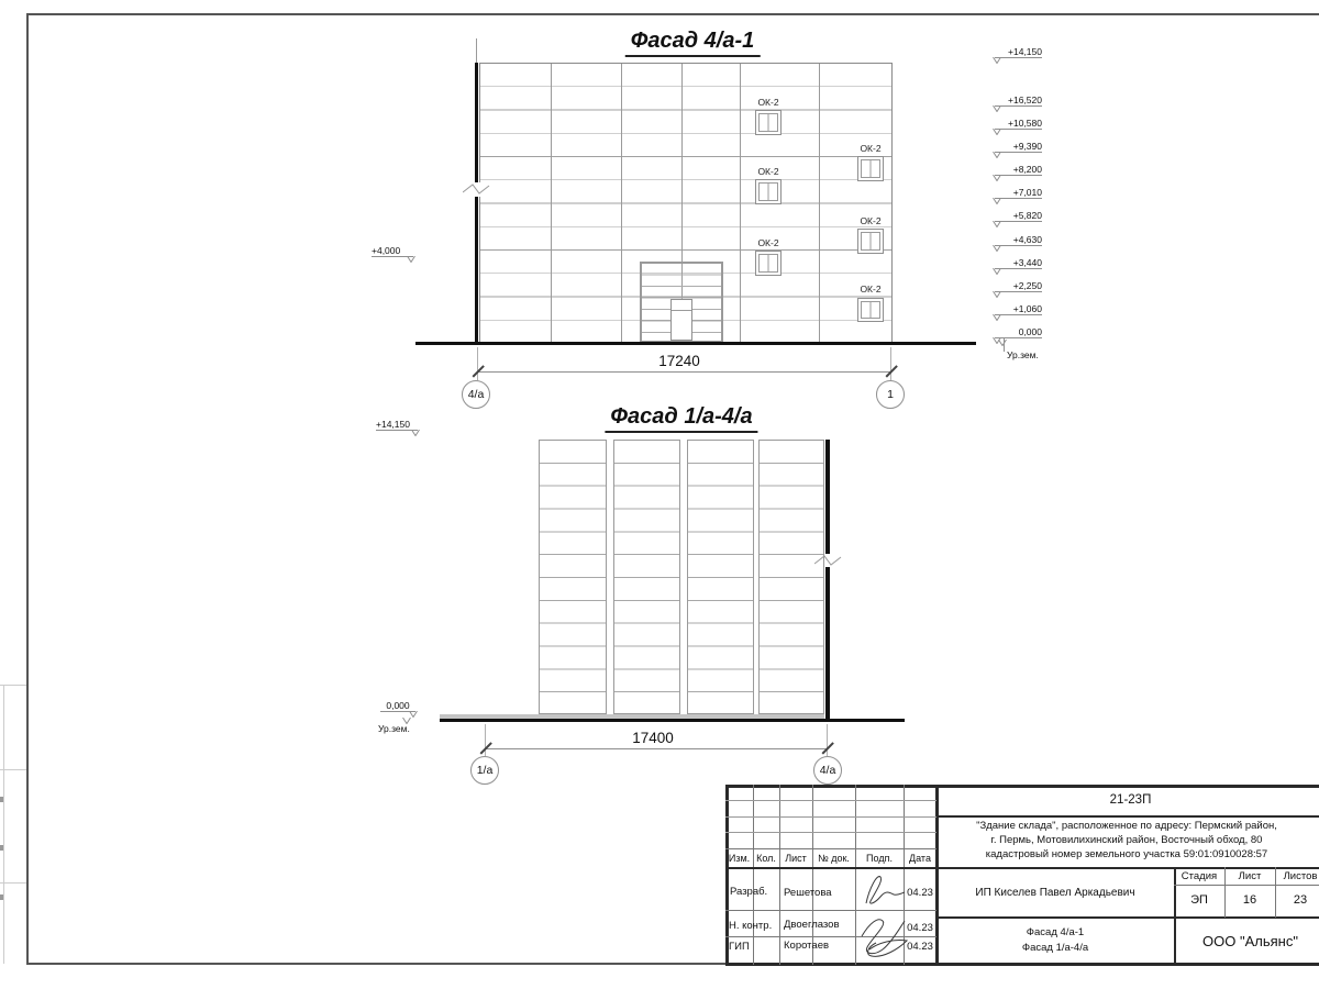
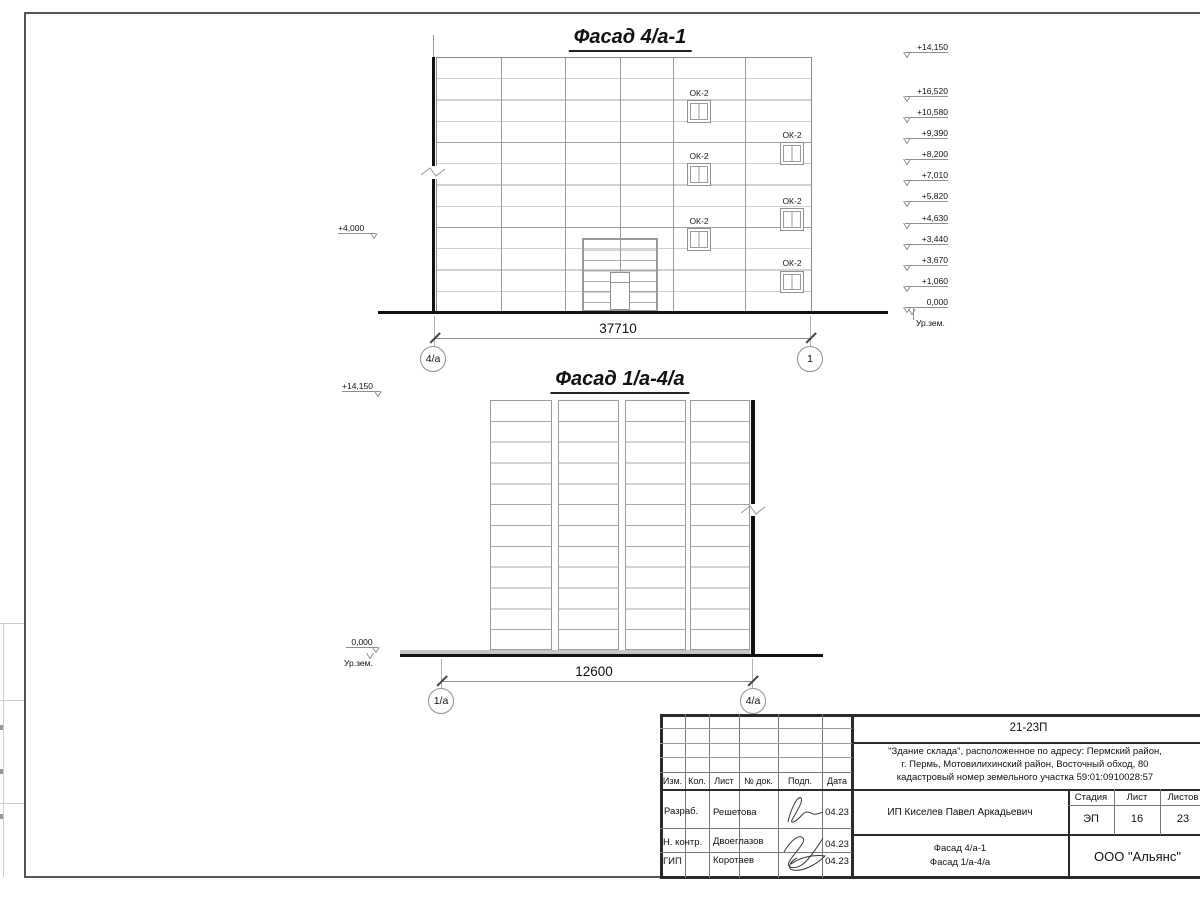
  Фасад 4/а-1
  ОК-2
  ОК-2
  ОК-2
  ОК-2
  ОК-2
  ОК-2
- 17240
+ 37710
  4/а
  1
  +4,000
  +14,150
  +16,520
  +10,580
  +9,390
  +8,200
  +7,010
  +5,820
  +4,630
  +3,440
- +2,250
+ +3,670
  +1,060
  0,000
  Ур.зем.
  Фасад 1/а-4/а
  +14,150
  0,000
  Ур.зем.
- 17400
+ 12600
  1/а
  4/а
  Изм.
  Кол.
  Лист
  № док.
  Подп.
  Дата
  Разраб.
  Решетова
  04.23
  Н. контр.
  Двоеглазов
  04.23
  ГИП
  Коротаев
  04.23
  21-23П
  "Здание склада", расположенное по адресу: Пермский район,
  г. Пермь, Мотовилихинский район, Восточный обход, 80
  кадастровый номер земельного участка 59:01:0910028:57
  ИП Киселев Павел Аркадьевич
  Стадия
  Лист
  Листов
  ЭП
  16
  23
  Фасад 4/а-1
  Фасад 1/а-4/а
  ООО "Альянс"
